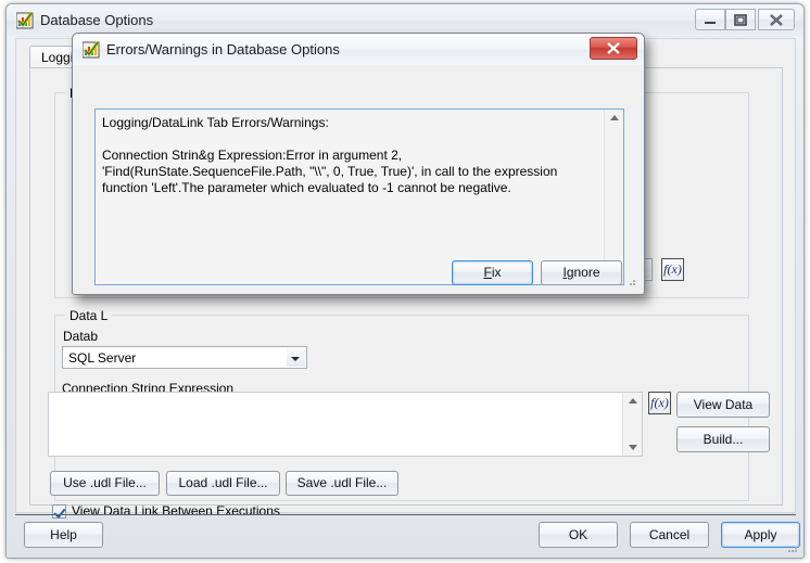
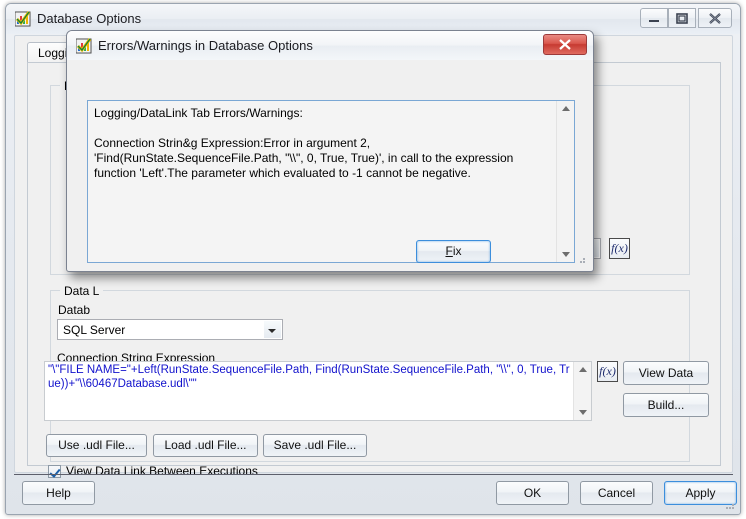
  Database Options
  f(x)
  Data L
  Datab
  SQL Server
  Connection String Expression
+ "\"FILE NAME="+Left(RunState.SequenceFile.Path, Find(RunState.SequenceFile.Path, "\\", 0, True, True))+"\\60467Database.udl\""
  f(x)
  View Data
  Build...
  Use .udl File...
  Load .udl File...
  Save .udl File...
  View Data Link Between Executions
  Help
  OK
  Cancel
  Apply
  Errors/Warnings in Database Options
  Logging/DataLink Tab Errors/Warnings:
  Connection Strin&g Expression:Error in argument 2, 'Find(RunState.SequenceFile.Path, "\\", 0, True, True)', in call to the expression function 'Left'.The parameter which evaluated to -1 cannot be negative.
  Fix
- Ignore
